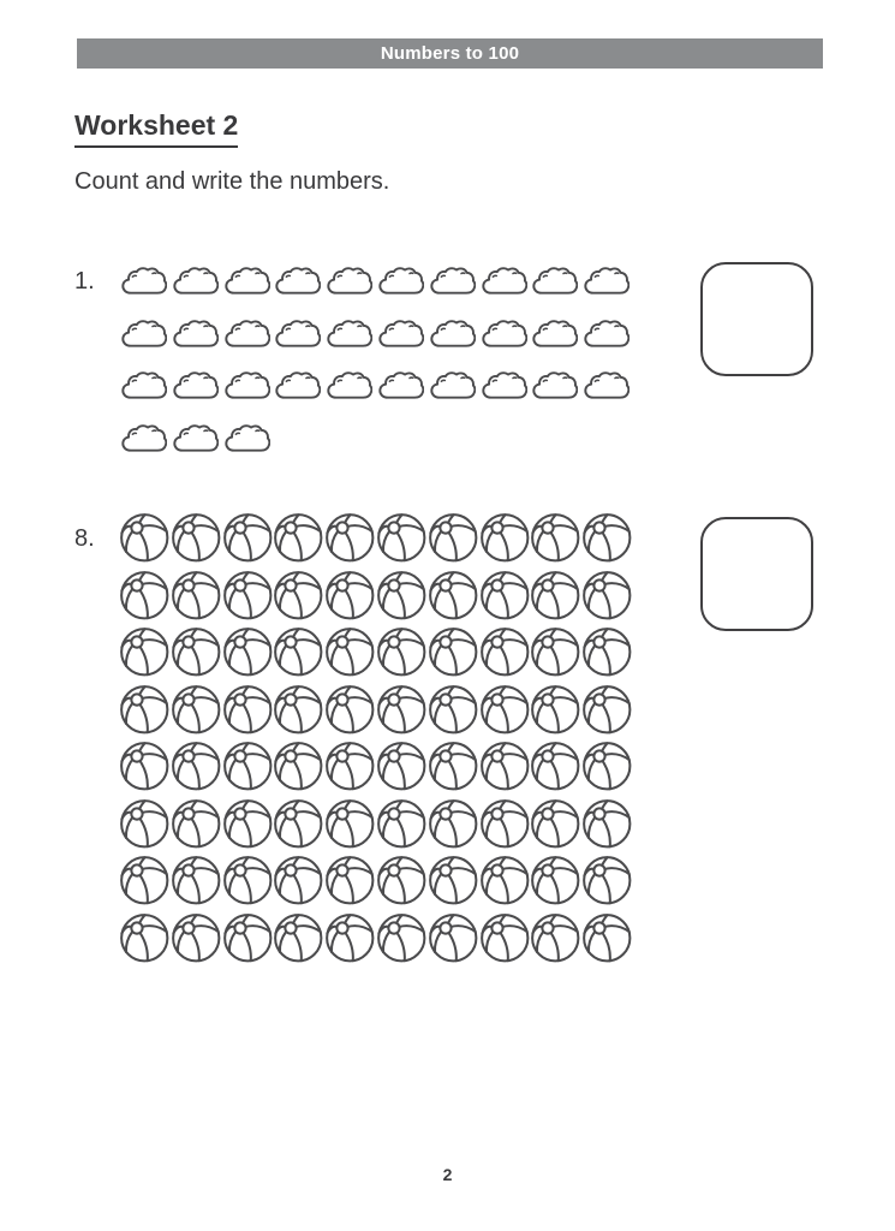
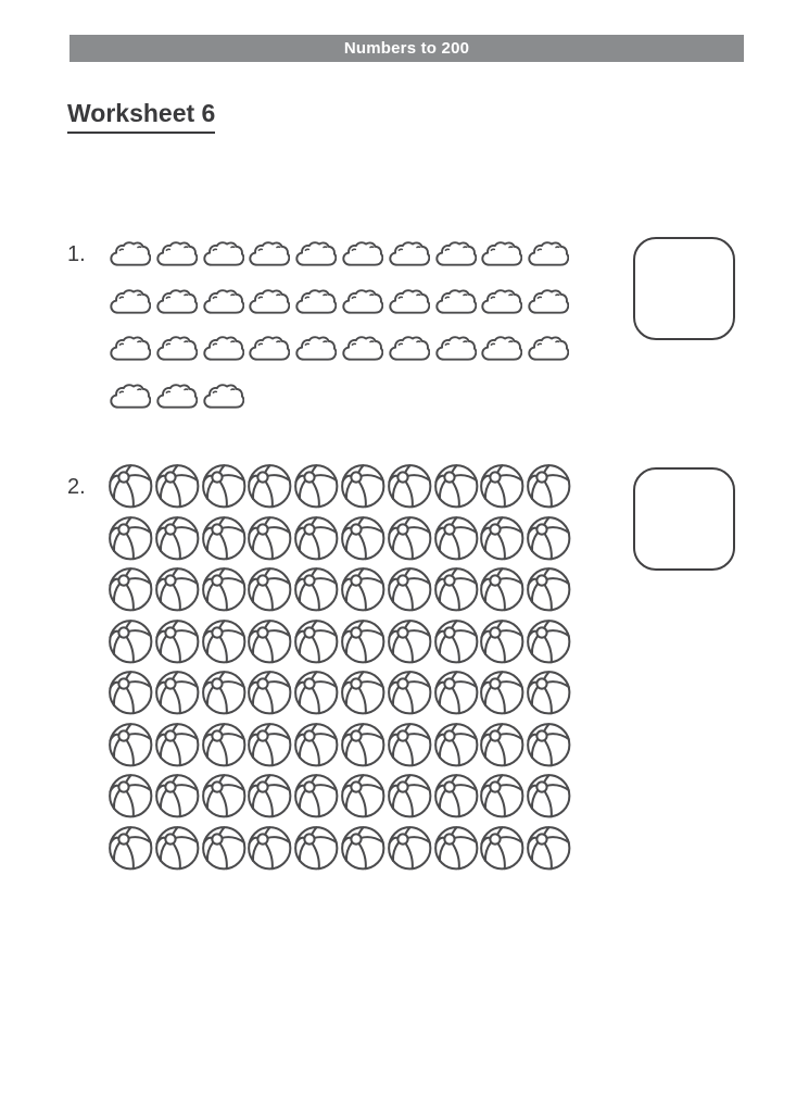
- Numbers to 100
+ Numbers to 200
- Worksheet 2
+ Worksheet 6
- Count and write the numbers.
  1.
- 8.
+ 2.
- 2
